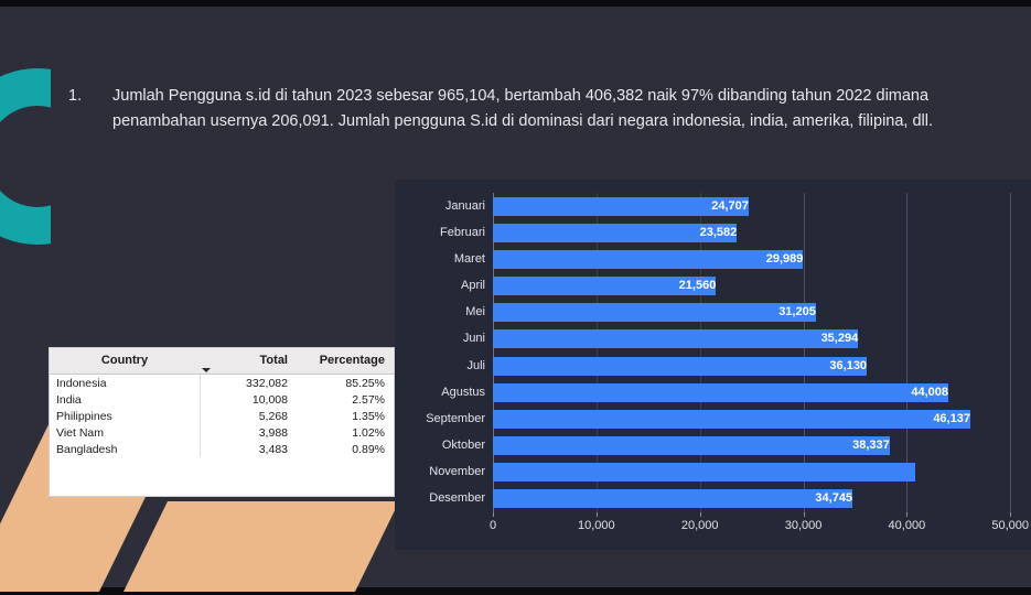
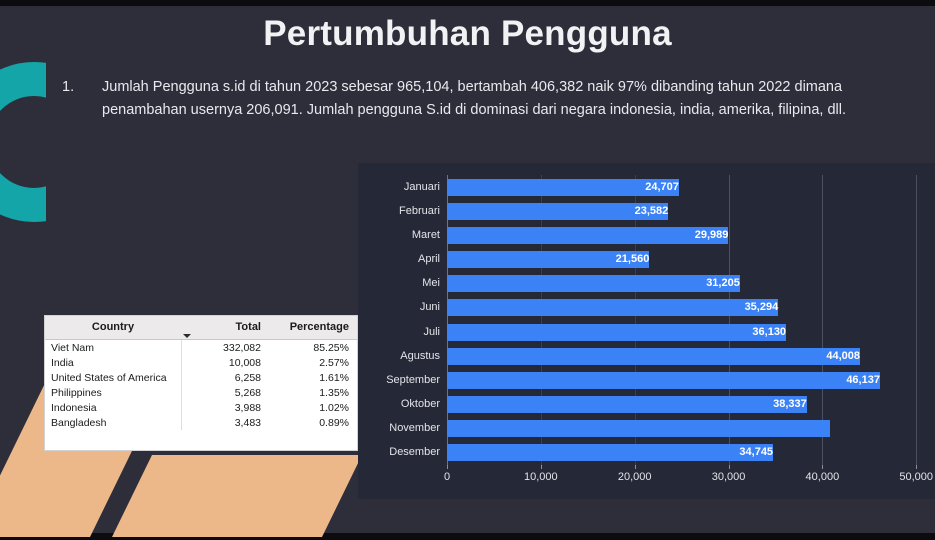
+ Pertumbuhan Pengguna
  1.
  Jumlah Pengguna s.id di tahun 2023 sebesar 965,104, bertambah 406,382 naik 97% dibanding tahun 2022 dimana penambahan usernya 206,091. Jumlah pengguna S.id di dominasi dari negara indonesia, india, amerika, filipina, dll.
  0
  10,000
  20,000
  30,000
  40,000
  50,000
  Januari
  24,707
  Februari
  23,582
  Maret
  29,989
  April
  21,560
  Mei
  31,205
  Juni
  35,294
  Juli
  36,130
  Agustus
  44,008
  September
  46,137
  Oktober
  38,337
  November
  Desember
  34,745
  Country	Total	Percentage
- Indonesia	332,082	85.25%
+ Viet Nam	332,082	85.25%
  India	10,008	2.57%
+ United States of America	6,258	1.61%
  Philippines	5,268	1.35%
- Viet Nam	3,988	1.02%
+ Indonesia	3,988	1.02%
  Bangladesh	3,483	0.89%
